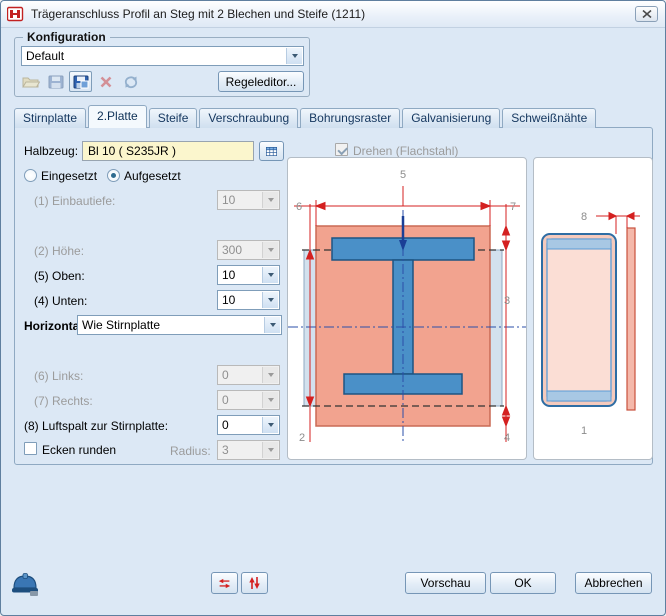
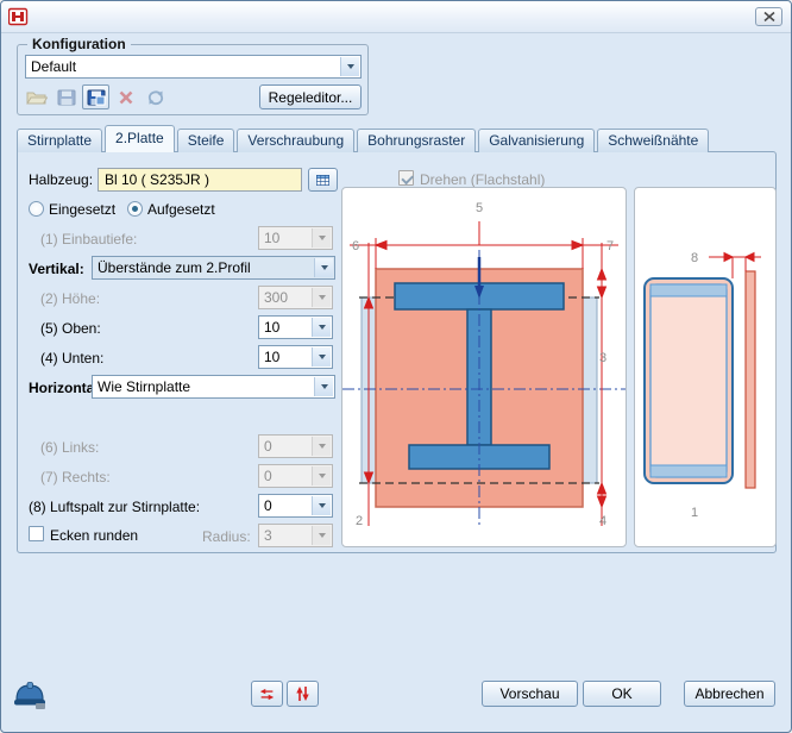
- Trägeranschluss Profil an Steg mit 2 Blechen und Steife (1211)
  Konfiguration
  Default
  Regeleditor...
  Stirnplatte
  2.Platte
  Steife
  Verschraubung
  Bohrungsraster
  Galvanisierung
  Schweißnähte
  Halbzeug:
  Bl 10 ( S235JR )
  Drehen (Flachstahl)
  Eingesetzt
  Aufgesetzt
  (1) Einbautiefe:
  10
+ Vertikal:
+ Überstände zum 2.Profil
  (2) Höhe:
  300
  (5) Oben:
  10
  (4) Unten:
  10
  Horizonta
  Wie Stirnplatte
  (6) Links:
  0
  (7) Rechts:
  0
  (8) Luftspalt zur Stirnplatte:
  0
  Ecken runden
  Radius:
  3
  5
  6
  7
  3
  2
  4
  8
  1
  Vorschau
  OK
  Abbrechen
